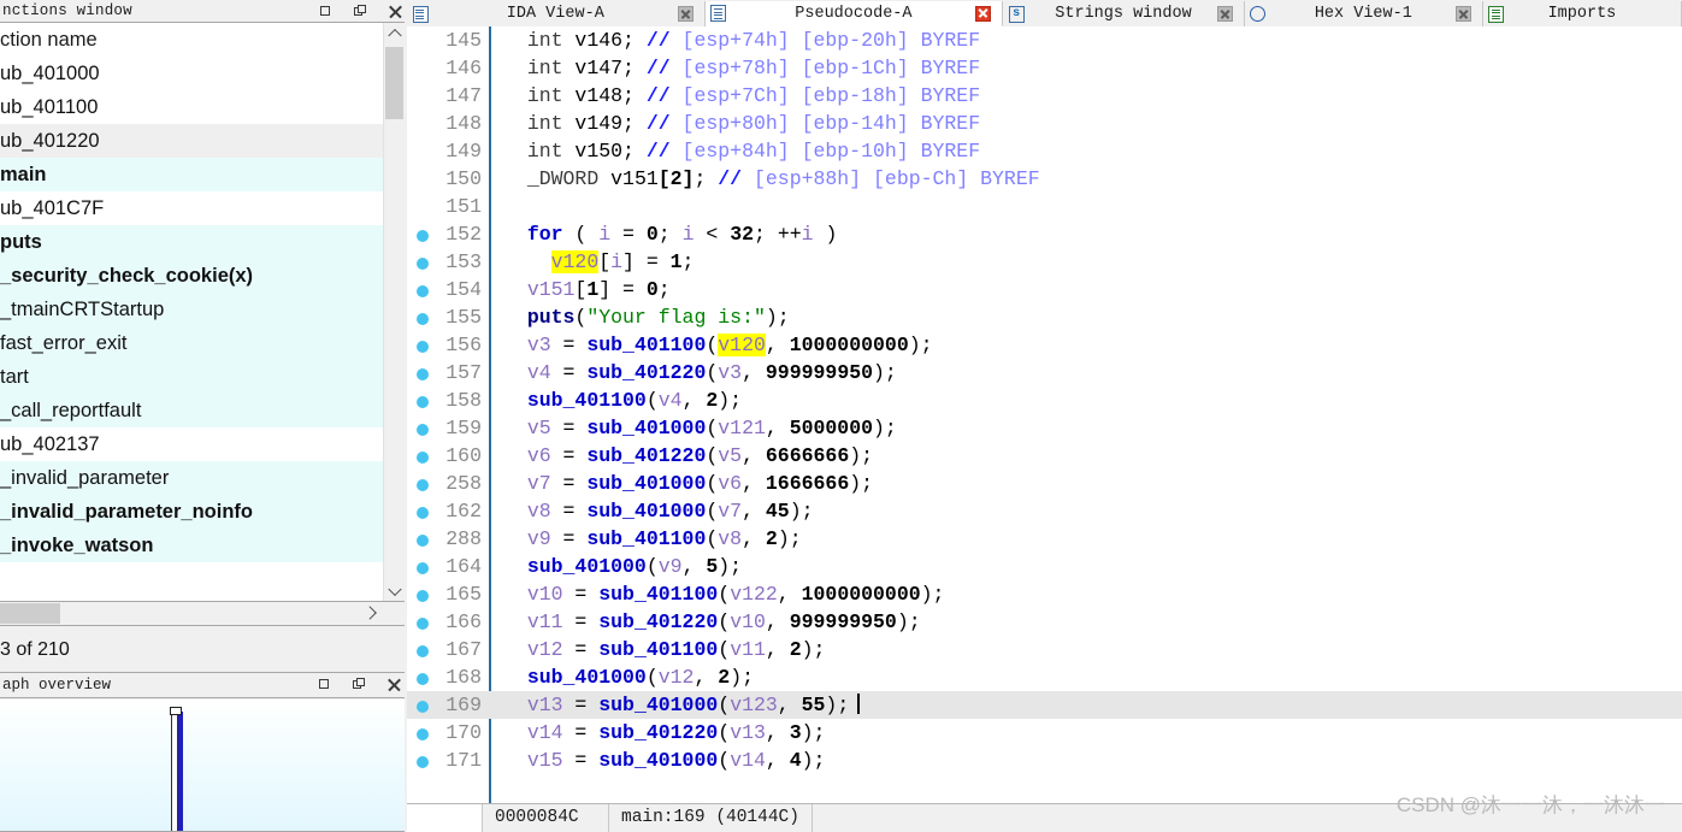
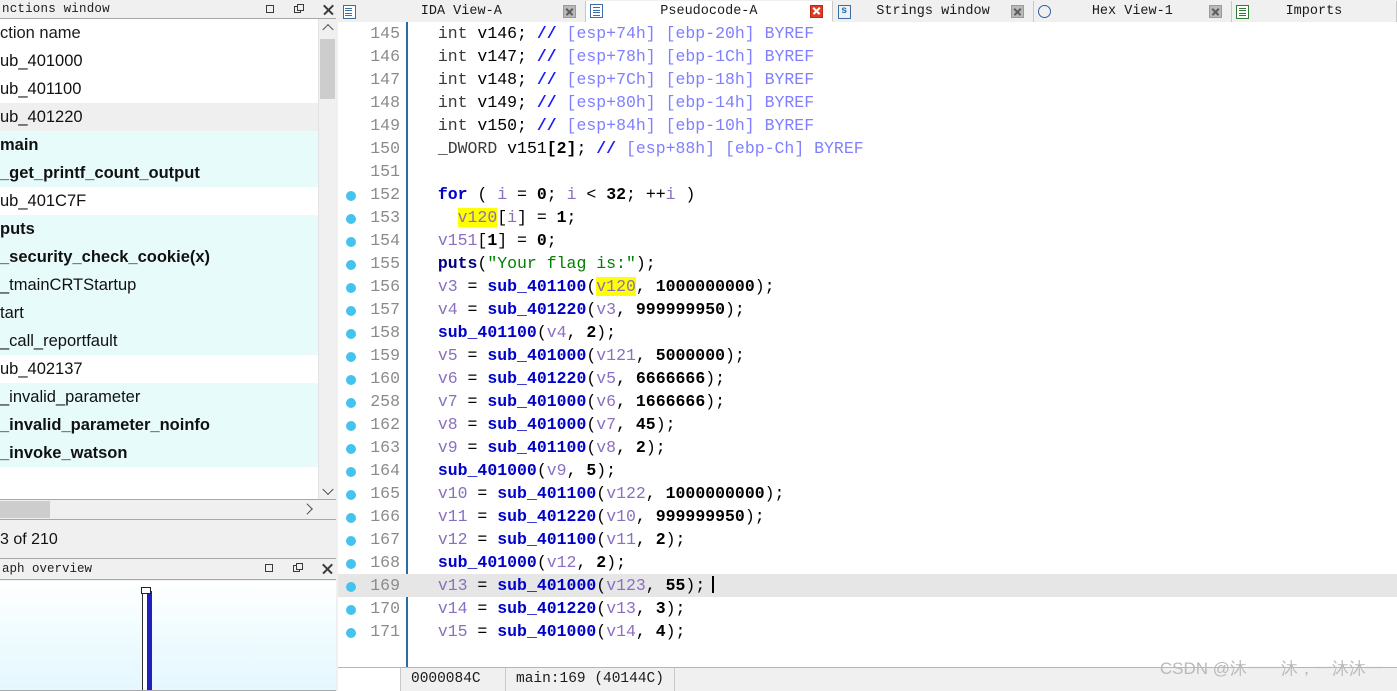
  nctions window
  ction name
  ub_401000
  ub_401100
  ub_401220
  main
+ _get_printf_count_output
  ub_401C7F
  puts
  _security_check_cookie(x)
  _tmainCRTStartup
- fast_error_exit
  tart
  _call_reportfault
  ub_402137
  _invalid_parameter
  _invalid_parameter_noinfo
  _invoke_watson
  3 of 210
  aph overview
  IDA View-A
  Pseudocode-A
  s
  Strings window
  Hex View-1
  Imports
  145
  int v146; // [esp+74h] [ebp-20h] BYREF
  146
  int v147; // [esp+78h] [ebp-1Ch] BYREF
  147
  int v148; // [esp+7Ch] [ebp-18h] BYREF
  148
  int v149; // [esp+80h] [ebp-14h] BYREF
  149
  int v150; // [esp+84h] [ebp-10h] BYREF
  150
  _DWORD v151[2]; // [esp+88h] [ebp-Ch] BYREF
  151
  152
  for ( i = 0; i < 32; ++i )
  153
  v120[i] = 1;
  154
  v151[1] = 0;
  155
  puts("Your flag is:");
  156
  v3 = sub_401100(v120, 1000000000);
  157
  v4 = sub_401220(v3, 999999950);
  158
  sub_401100(v4, 2);
  159
  v5 = sub_401000(v121, 5000000);
  160
  v6 = sub_401220(v5, 6666666);
  258
  v7 = sub_401000(v6, 1666666);
  162
  v8 = sub_401000(v7, 45);
- 288
+ 163
  v9 = sub_401100(v8, 2);
  164
  sub_401000(v9, 5);
  165
  v10 = sub_401100(v122, 1000000000);
  166
  v11 = sub_401220(v10, 999999950);
  167
  v12 = sub_401100(v11, 2);
  168
  sub_401000(v12, 2);
  169
  v13 = sub_401000(v123, 55);
  170
  v14 = sub_401220(v13, 3);
  171
  v15 = sub_401000(v14, 4);
  0000084C
  main:169 (40144C)
  CSDN @沐一一沐，一沐沐一
